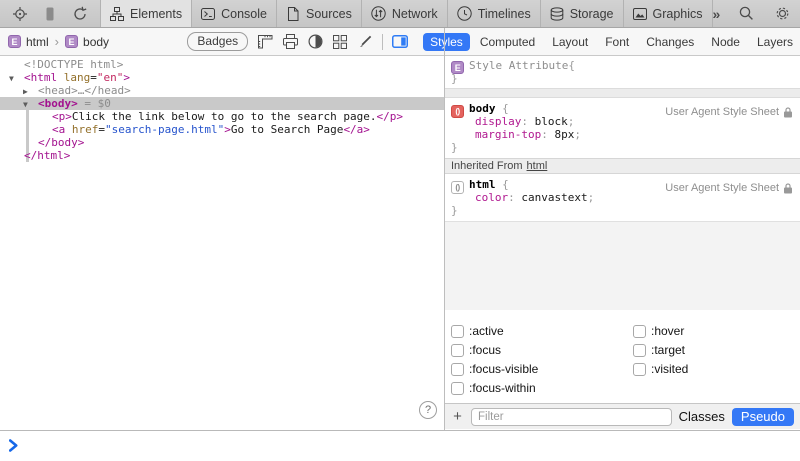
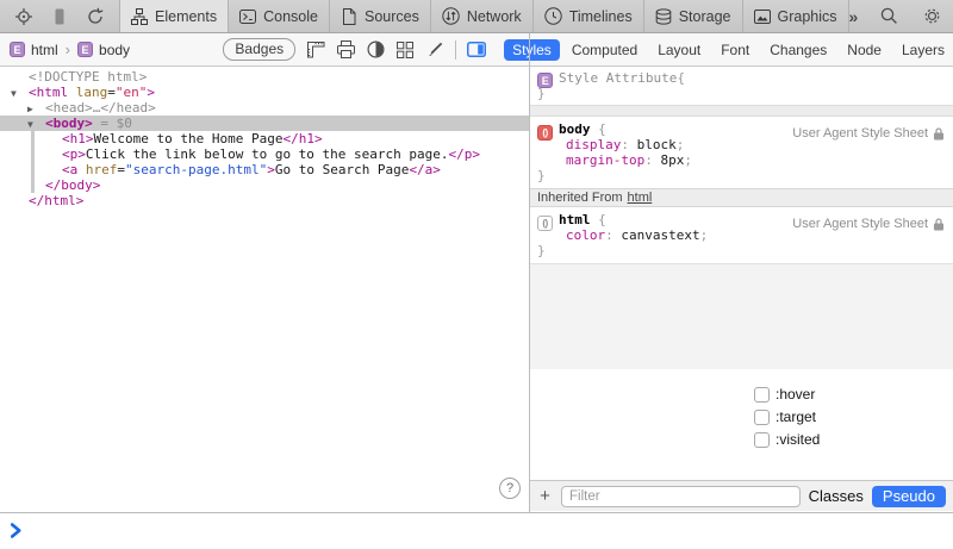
  Elements
  Console
  Sources
  Network
  Timelines
  Storage
  Graphics
  »
  E
  html
  ›
  E
  body
  Badges
  Stles
  Computed
  Layout
  Font
  Changes
  Node
  Layers
  <!DOCTYPE html>
  ▼
  <html lang="en">
  ▶
  <head>…</head>
  ▼
  <body> = $0
+ <h1>Welcome to the Home Page</h1>
  <p>Click the link below to go to the search page.</p>
  <a href="search-page.html">Go to Search Page</a>
  </body>
  </html>
  ?
  E Style Attribute{
  }
  () body {
  User Agent Style Sheet
  display: block;
  margin-top: 8px;
  }
  Inherited From html
  () html {
  User Agent Style Sheet
  color: canvastext;
  }
- :active
- :focus
- :focus-visible
- :focus-within
  :hover
  :target
  :visited
  +
  Filter
  Classes
  Pseudo
